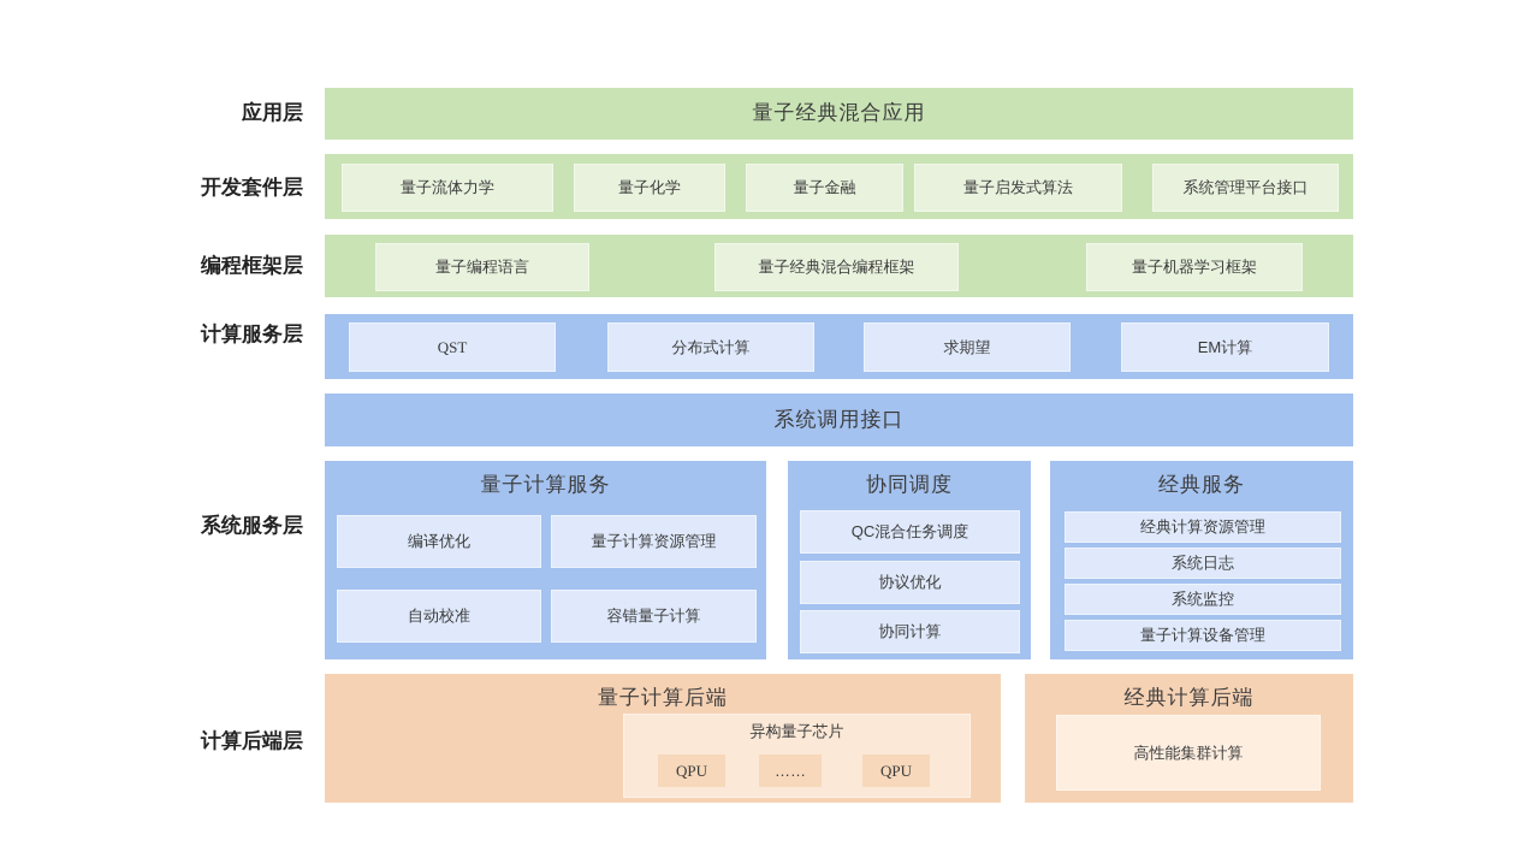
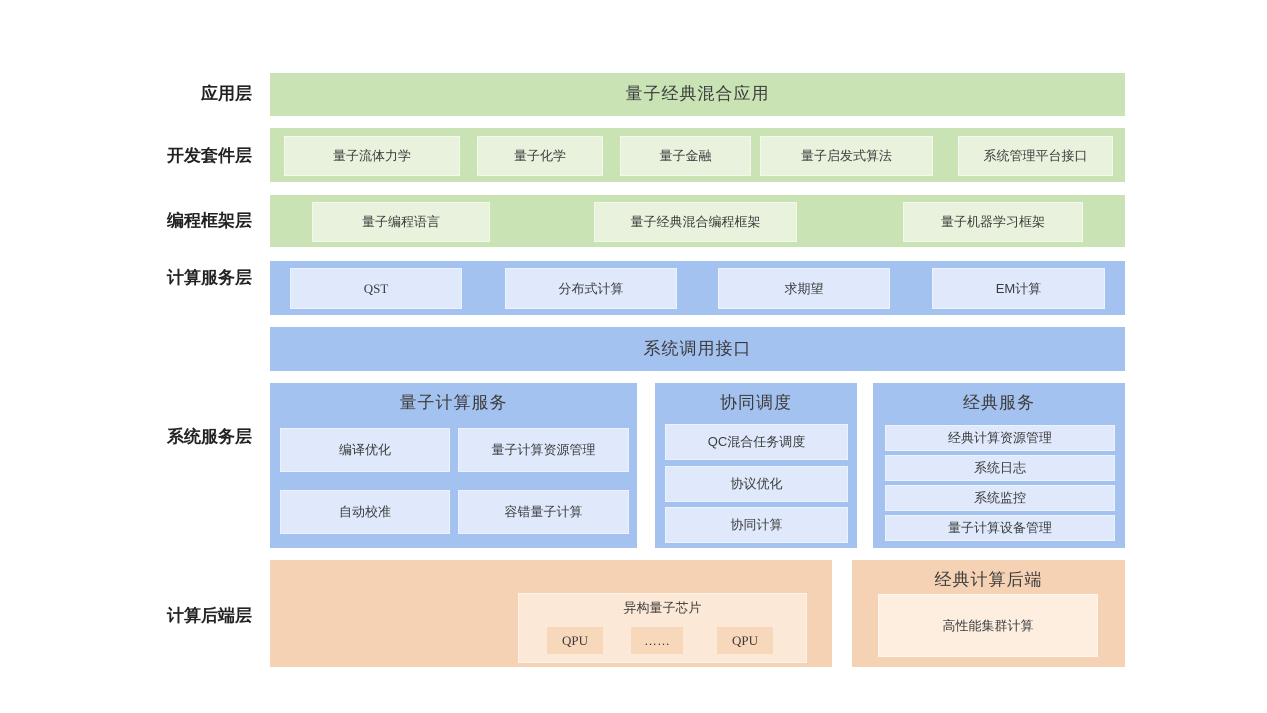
  应用层
  开发套件层
  编程框架层
  计算服务层
  系统服务层
  计算后端层
  量子经典混合应用
  量子流体力学
  量子化学
  量子金融
  量子启发式算法
  系统管理平台接口
  量子编程语言
  量子经典混合编程框架
  量子机器学习框架
  QST
  分布式计算
  求期望
  EM计算
  系统调用接口
  量子计算服务
  编译优化
  量子计算资源管理
  自动校准
  容错量子计算
  协同调度
  QC混合任务调度
  协议优化
  协同计算
  经典服务
  经典计算资源管理
  系统日志
  系统监控
  量子计算设备管理
- 量子计算后端
  异构量子芯片
  QPU
  ……
  QPU
  经典计算后端
  高性能集群计算
